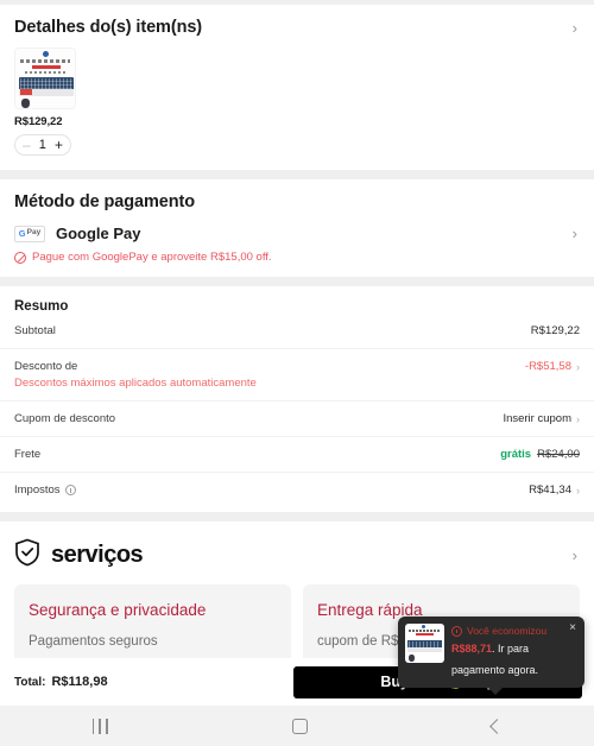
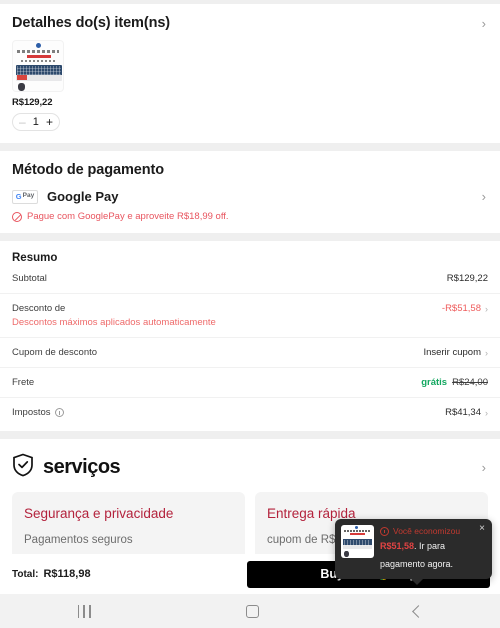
  Detalhes do(s) item(ns)
  ›
  R$129,22
  –
  1
  +
  Método de pagamento
  G
  Google Pay
  ›
- Pague com GooglePay e aproveite R$15,00 off.
+ Pague com GooglePay e aproveite R$18,99 off.
  Resumo
  Subtotal
  R$129,22
  Desconto de
  Descontos máximos aplicados automaticamente
  -R$51,58
  ›
  Cupom de desconto
  Inserir cupom
  ›
  Frete
  grátis
  R$24,00
  Impostos
  R$41,34
  ›
  serviços
  ›
  Segurança e privacidade
  Pagamentos seguros
  Entrega rápida
  Você economizou
- R$88,71. Ir para pagamento agora.
+ R$51,58. Ir para pagamento agora.
  ×
  Total:
  R$118,98
